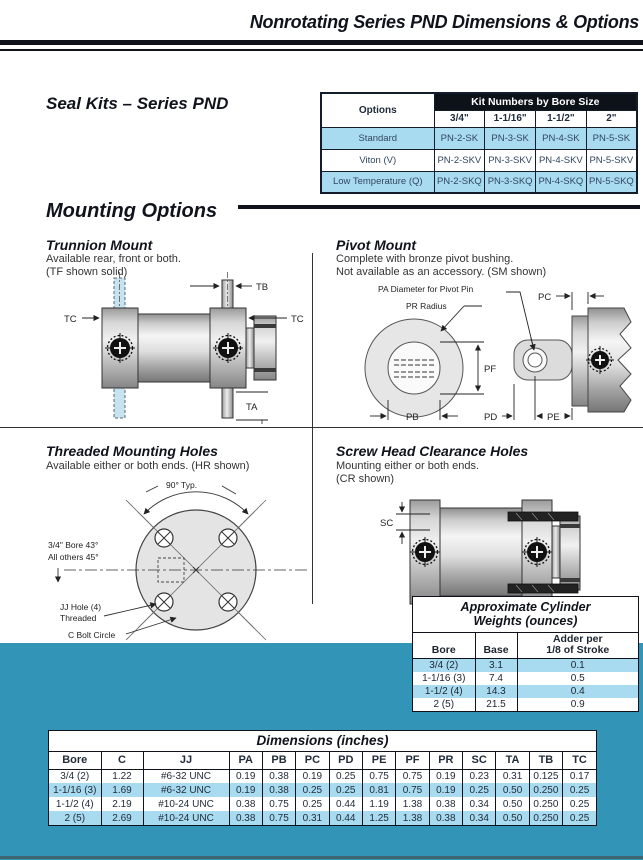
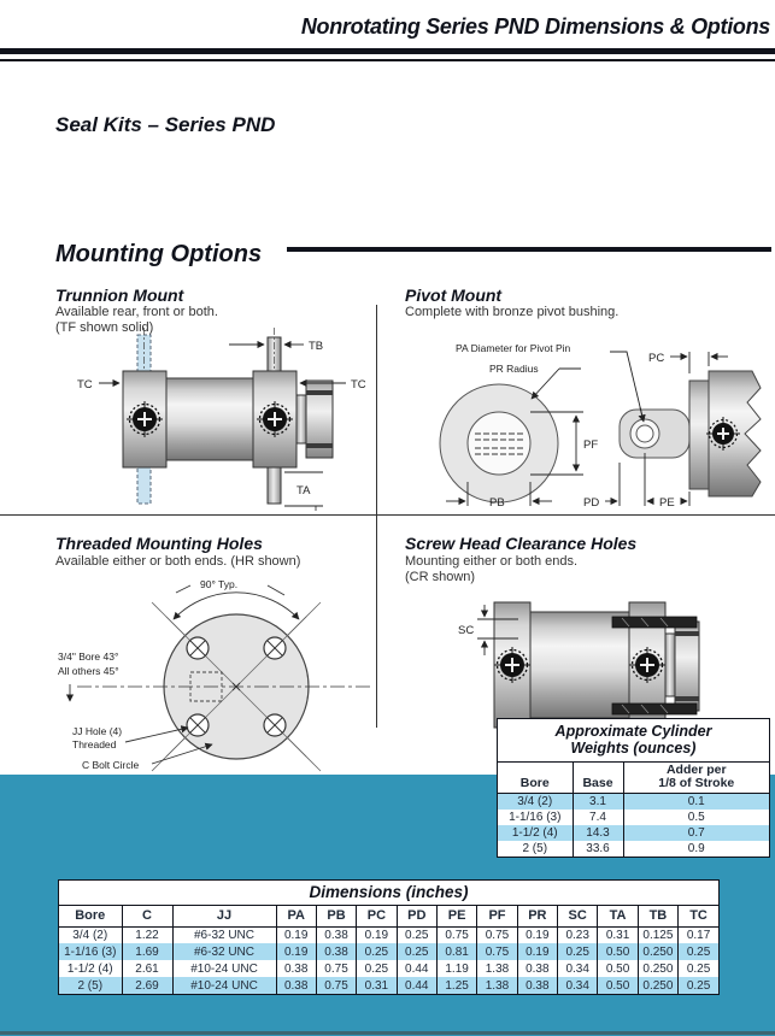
  Nonrotating Series PND Dimensions & Options
  Seal Kits – Series PND
- Options	Kit Numbers by Bore Size
- 3/4"	1-1/16"	1-1/2"	2"
- Standard	PN-2-SK	PN-3-SK	PN-4-SK	PN-5-SK
- Viton (V)	PN-2-SKV	PN-3-SKV	PN-4-SKV	PN-5-SKV
- Low Temperature (Q)	PN-2-SKQ	PN-3-SKQ	PN-4-SKQ	PN-5-SKQ
  Mounting Options
  Trunnion Mount
  Available rear, front or both.
  (TF shown solid)
  TB
  TC
  TC
  TA
  Pivot Mount
  Complete with bronze pivot bushing.
- Not available as an accessory. (SM shown)
  PA Diameter for Pivot Pin
  PR Radius
  PC
  PF
  PB
  PD
  PE
  Threaded Mounting Holes
  Available either or both ends. (HR shown)
  90° Typ.
  3/4" Bore 43°
  All others 45°
  JJ Hole (4)
  Threaded
  C Bolt Circle
  Screw Head Clearance Holes
  Mounting either or both ends.
  (CR shown)
  SC
  Approximate Cylinder
  Weights (ounces)
  Bore	Base	Adder per 1/8 of Stroke
  3/4 (2)	3.1	0.1
  1-1/16 (3)	7.4	0.5
- 1-1/2 (4)	14.3	0.4
+ 1-1/2 (4)	14.3	0.7
- 2 (5)	21.5	0.9
+ 2 (5)	33.6	0.9
  Dimensions (inches)
  Bore	C	JJ	PA	PB	PC	PD	PE	PF	PR	SC	TA	TB	TC
  3/4 (2)	1.22	#6-32 UNC	0.19	0.38	0.19	0.25	0.75	0.75	0.19	0.23	0.31	0.125	0.17
  1-1/16 (3)	1.69	#6-32 UNC	0.19	0.38	0.25	0.25	0.81	0.75	0.19	0.25	0.50	0.250	0.25
- 1-1/2 (4)	2.19	#10-24 UNC	0.38	0.75	0.25	0.44	1.19	1.38	0.38	0.34	0.50	0.250	0.25
+ 1-1/2 (4)	2.61	#10-24 UNC	0.38	0.75	0.25	0.44	1.19	1.38	0.38	0.34	0.50	0.250	0.25
  2 (5)	2.69	#10-24 UNC	0.38	0.75	0.31	0.44	1.25	1.38	0.38	0.34	0.50	0.250	0.25
